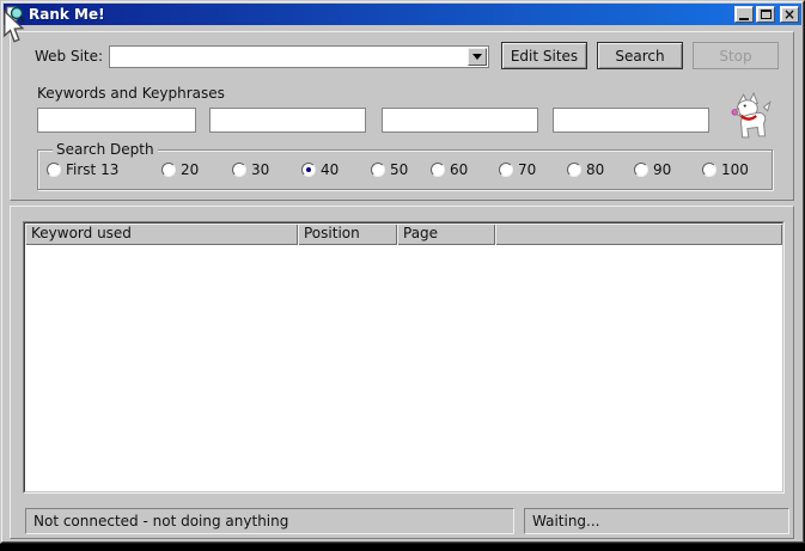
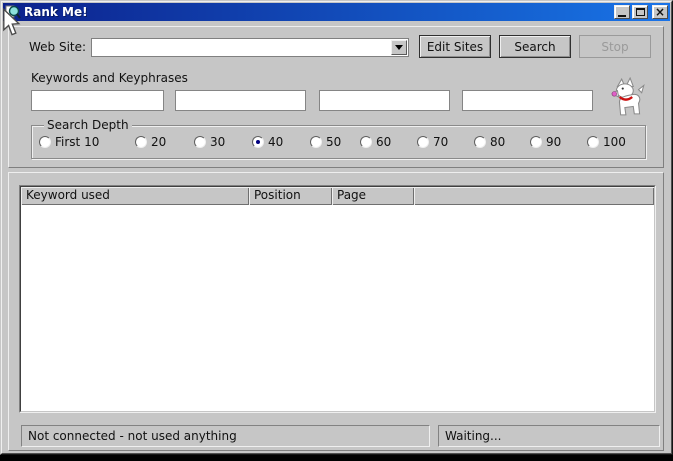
  Rank Me!
  ×
  Web Site:
  Edit Sites
  Search
  Stop
  Keywords and Keyphrases
  Search Depth
- First 13
+ First 10
  20
  30
  40
  50
  60
  70
  80
  90
  100
  Keyword used
  Position
  Page
- Not connected - not doing anything
+ Not connected - not used anything
  Waiting...
